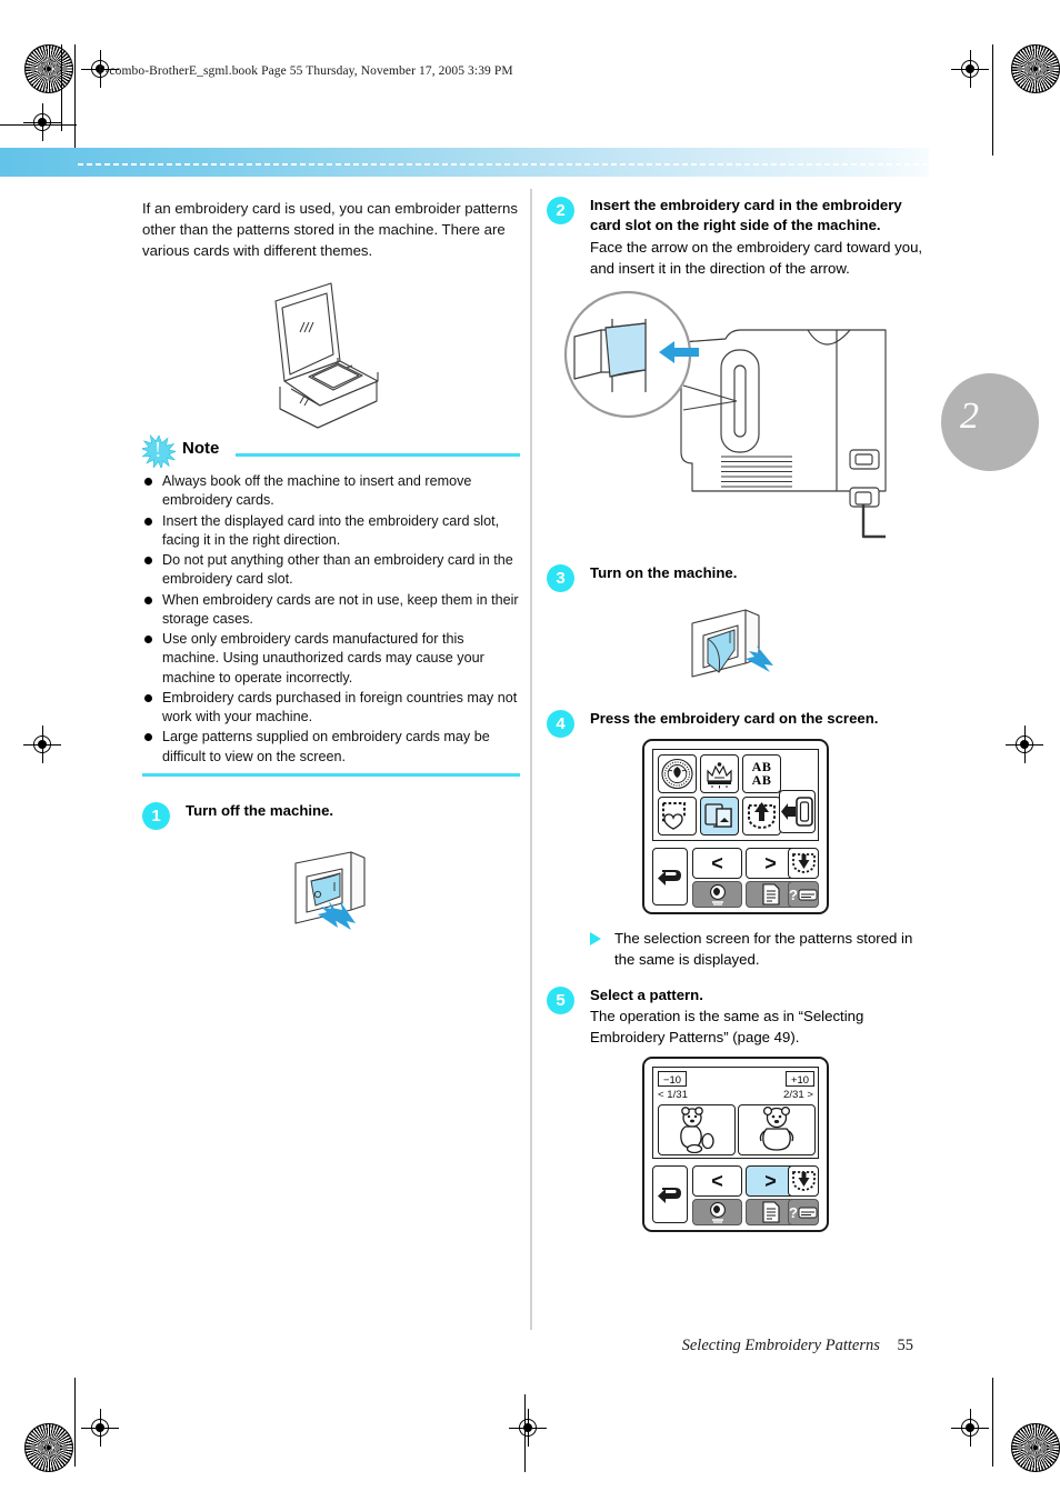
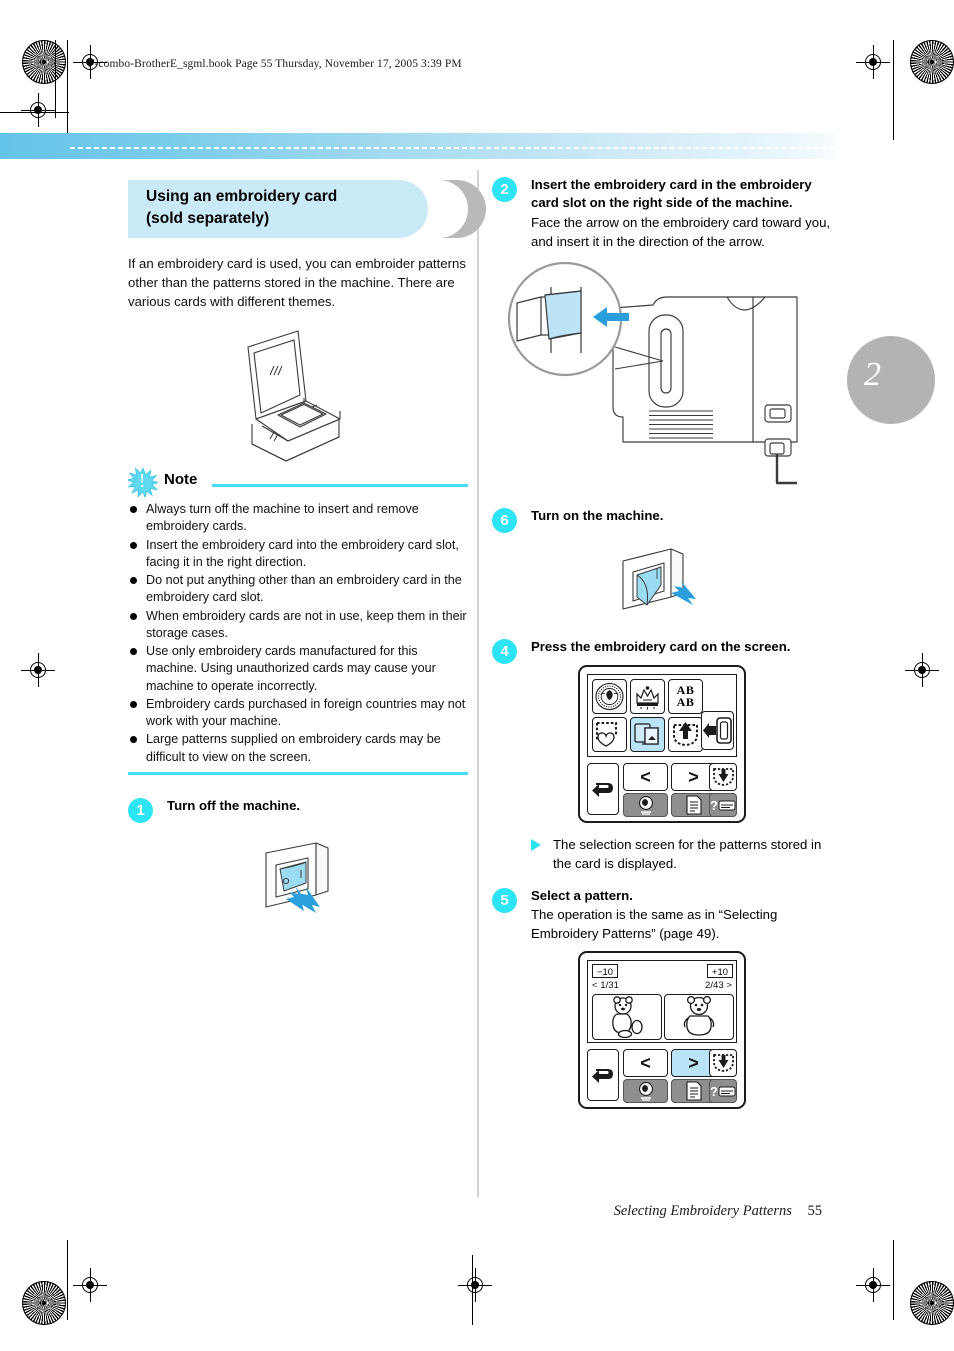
  F-combo-BrotherE_sgml.book Page 55 Thursday, November 17, 2005 3:39 PM
  2
+ Using an embroidery card
+ (sold separately)
  If an embroidery card is used, you can embroider patterns other than the patterns stored in the machine. There are various cards with different themes.
  Note
- Always book off the machine to insert and remove embroidery cards.
+ Always turn off the machine to insert and remove embroidery cards.
- Insert the displayed card into the embroidery card slot, facing it in the right direction.
+ Insert the embroidery card into the embroidery card slot, facing it in the right direction.
  Do not put anything other than an embroidery card in the embroidery card slot.
  When embroidery cards are not in use, keep them in their storage cases.
  Use only embroidery cards manufactured for this machine. Using unauthorized cards may cause your machine to operate incorrectly.
  Embroidery cards purchased in foreign countries may not work with your machine.
  Large patterns supplied on embroidery cards may be difficult to view on the screen.
  1
  Turn off the machine.
  2
  Insert the embroidery card in the embroidery card slot on the right side of the machine.
  Face the arrow on the embroidery card toward you, and insert it in the direction of the arrow.
- 3
+ 6
  Turn on the machine.
  4
  Press the embroidery card on the screen.
  AB
  AB
  <
  >
  ?
- The selection screen for the patterns stored in the same is displayed.
+ The selection screen for the patterns stored in the card is displayed.
  5
  Select a pattern.
  The operation is the same as in “Selecting Embroidery Patterns” (page 49).
  −10
  +10
  < 1/31
- 2/31 >
+ 2/43 >
  <
  >
  ?
  Selecting Embroidery Patterns 55
